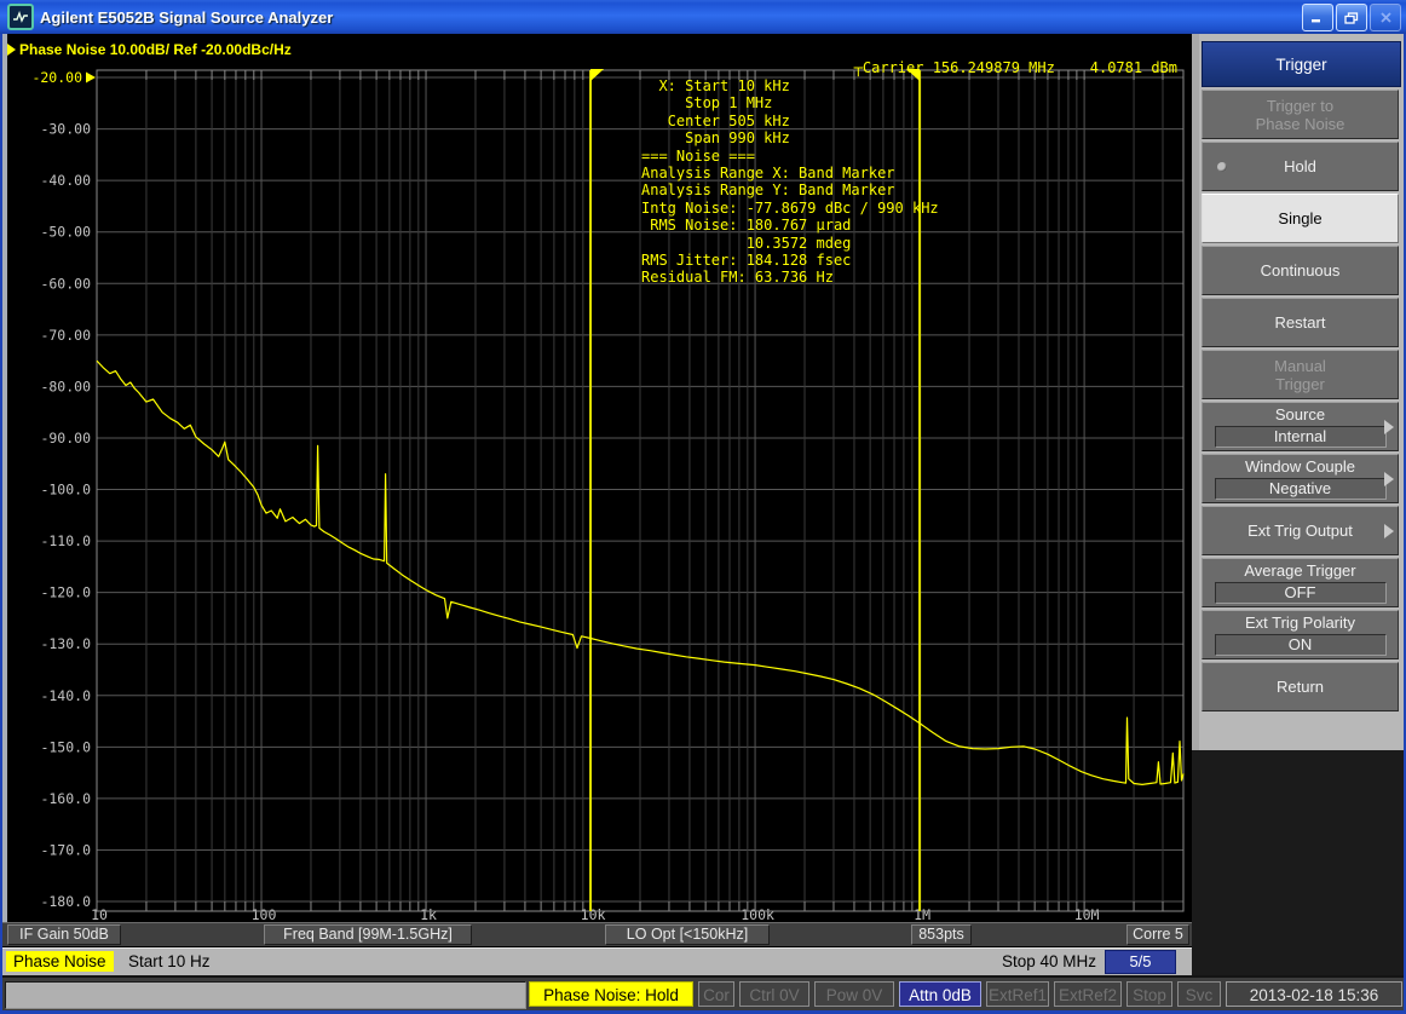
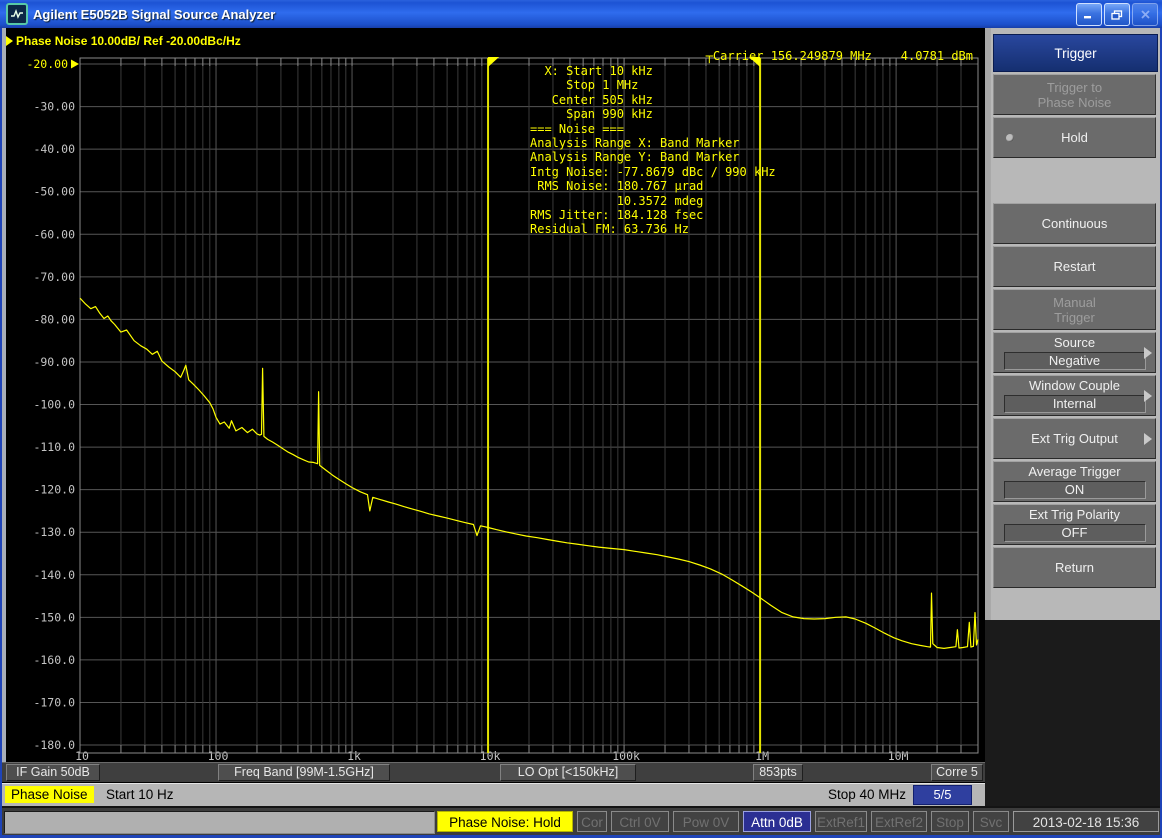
  Agilent E5052B Signal Source Analyzer
  -20.00
  -30.00
  -40.00
  -50.00
  -60.00
  -70.00
  -80.00
  -90.00
  -100.0
  -110.0
  -120.0
  -130.0
  -140.0
  -150.0
  -160.0
  -170.0
  -180.0
  10
  100
  1k
  10k
  100k
  1M
  10M
  Phase Noise 10.00dB/ Ref -20.00dBc/Hz
  ┬Carrier 156.249879 MHz 4.0781 dBm
  X: Start 10 kHz
  Stop 1 MHz
  Center 505 kHz
  Span 990 kHz
  === Noise ===
  Analysis Range X: Band Marker
  Analysis Range Y: Band Marker
  Intg Noise: -77.8679 dBc / 990 kHz
  RMS Noise: 180.767 μrad
  10.3572 mdeg
  RMS Jitter: 184.128 fsec
  Residual FM: 63.736 Hz
  IF Gain 50dB
  Freq Band [99M-1.5GHz]
  LO Opt [<150kHz]
  853pts
  Corre 5
  Phase Noise
  Start 10 Hz
  Stop 40 MHz
  5/5
  Phase Noise: Hold
  Cor
  Ctrl 0V
  Pow 0V
  Attn 0dB
  ExtRef1
  ExtRef2
  Stop
  Svc
  2013-02-18 15:36
  Trigger
  Trigger to
  Phase Noise
  Hold
- Single
  Continuous
  Restart
  Manual
  Trigger
  Source
- Internal
+ Negative
  Window Couple
- Negative
+ Internal
  Ext Trig Output
  Average Trigger
- OFF
+ ON
  Ext Trig Polarity
- ON
+ OFF
  Return
